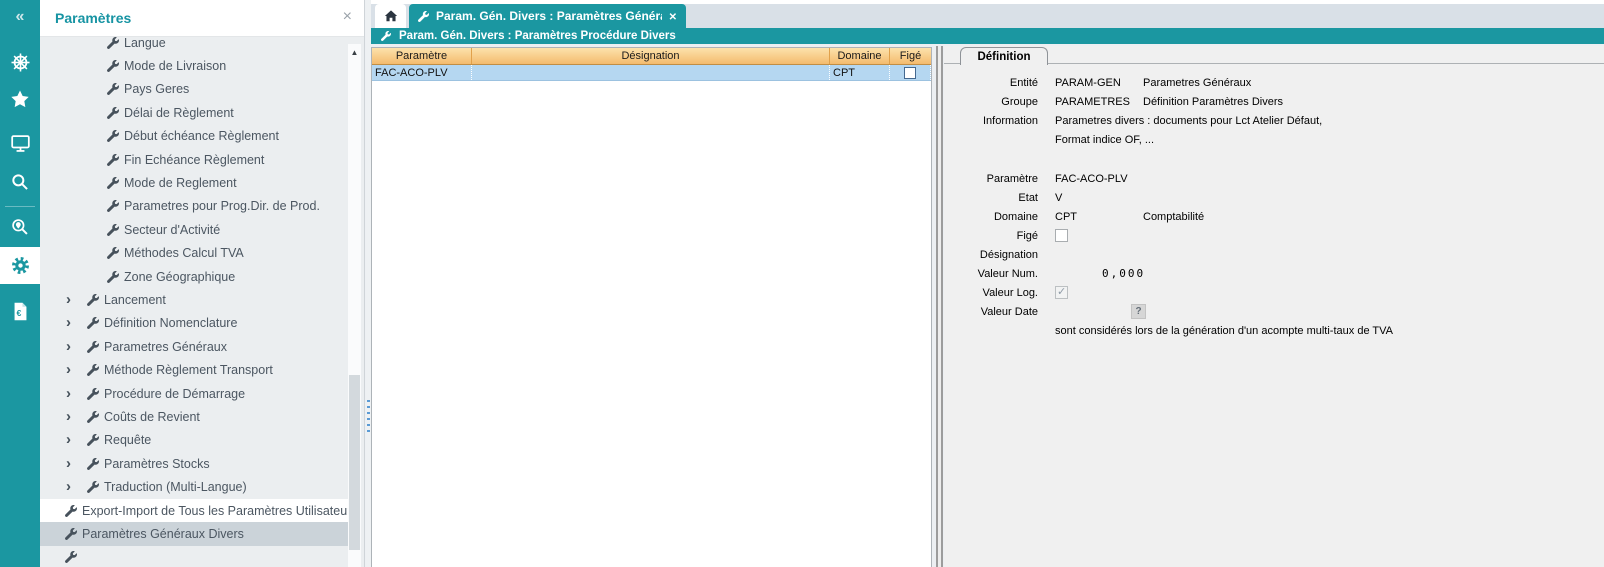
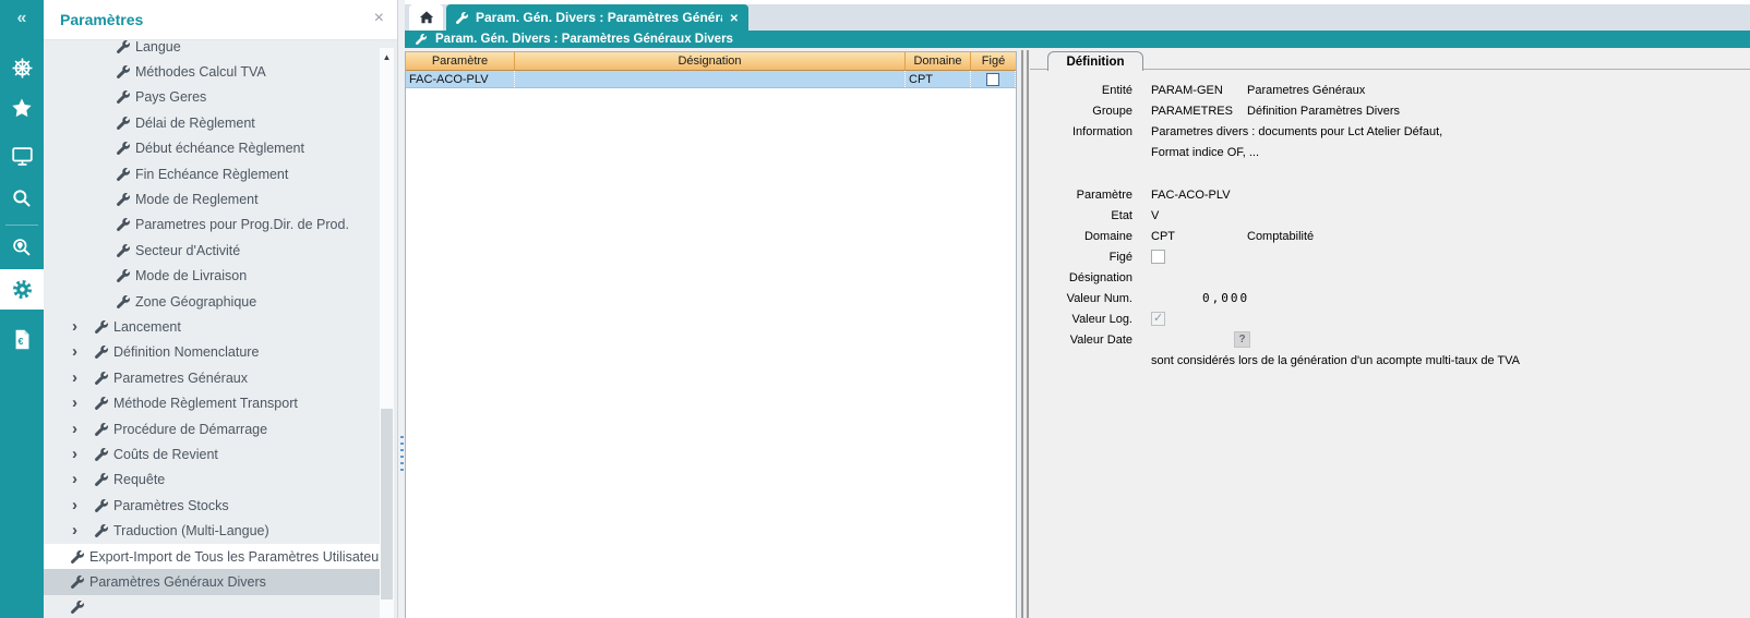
  €
  Langue
- Mode de Livraison
+ Méthodes Calcul TVA
  Pays Geres
  Délai de Règlement
  Début échéance Règlement
  Fin Echéance Règlement
  Mode de Reglement
  Parametres pour Prog.Dir. de Prod.
  Secteur d'Activité
- Méthodes Calcul TVA
+ Mode de Livraison
  Zone Géographique
  Lancement
  Définition Nomenclature
  Parametres Généraux
  Méthode Règlement Transport
  Procédure de Démarrage
  Coûts de Revient
  Requête
  Paramètres Stocks
  Traduction (Multi-Langue)
  Export-Import de Tous les Paramètres Utilisateu
  Paramètres Généraux Divers
  Paramètres
  Param. Gén. Divers : Paramètres Génér
- Param. Gén. Divers : Paramètres Procédure Divers
+ Param. Gén. Divers : Paramètres Généraux Divers
  Paramètre
  Désignation
  Domaine
  Figé
  FAC-ACO-PLV
  CPT
  Définition
  Entité
  PARAM-GEN
  Parametres Généraux
  Groupe
  PARAMETRES
  Définition Paramètres Divers
  Information
  Parametres divers : documents pour Lct Atelier Défaut,
  Format indice OF, ...
  Paramètre
  FAC-ACO-PLV
  Etat
  V
  Domaine
  CPT
  Comptabilité
  Figé
  Désignation
  Valeur Num.
  0,000
  Valeur Log.
  Valeur Date
  ?
  sont considérés lors de la génération d'un acompte multi-taux de TVA
